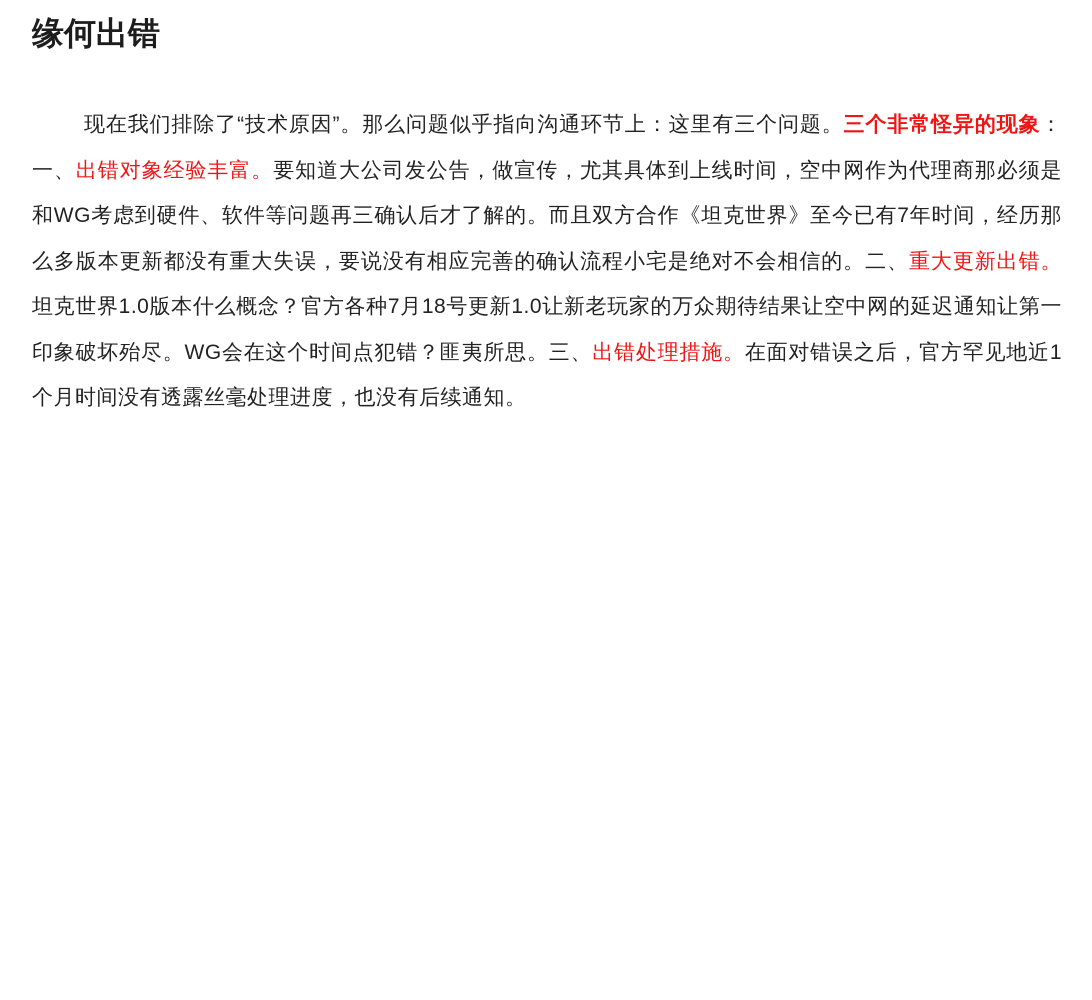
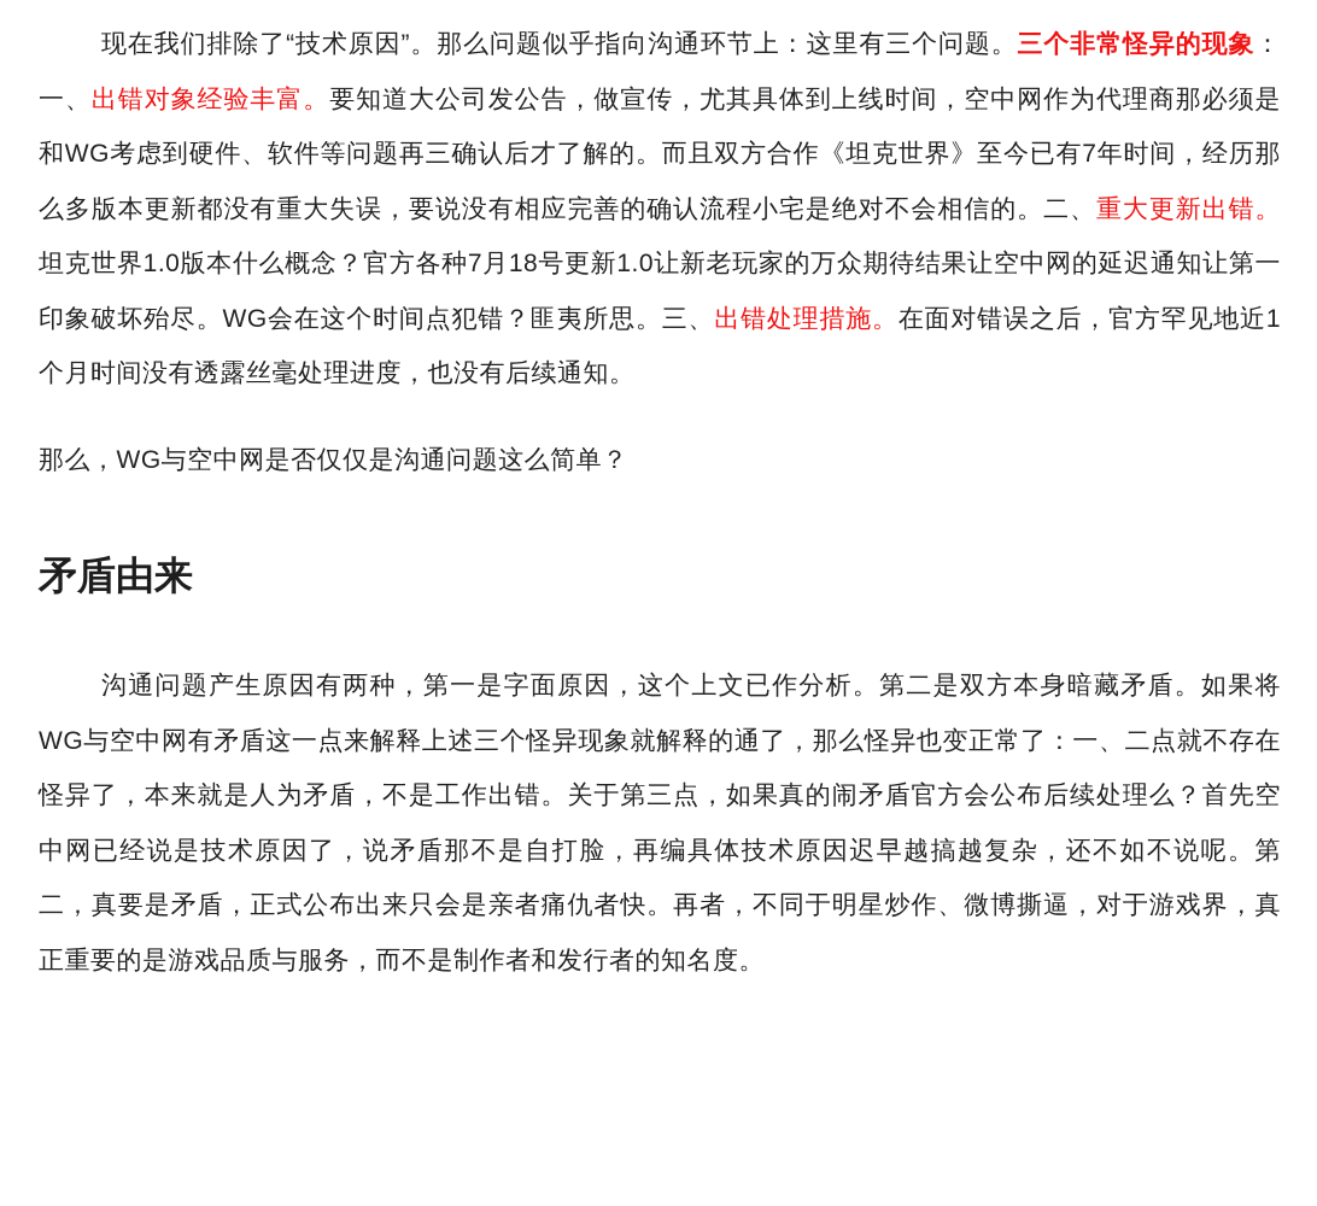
- 缘何出错
  现在我们排除了“技术原因”。那么问题似乎指向沟通环节上：这里有三个问题。三个非常怪异的现象：一、出错对象经验丰富。要知道大公司发公告，做宣传，尤其具体到上线时间，空中网作为代理商那必须是和WG考虑到硬件、软件等问题再三确认后才了解的。而且双方合作《坦克世界》至今已有7年时间，经历那么多版本更新都没有重大失误，要说没有相应完善的确认流程小宅是绝对不会相信的。二、重大更新出错。坦克世界1.0版本什么概念？官方各种7月18号更新1.0让新老玩家的万众期待结果让空中网的延迟通知让第一印象破坏殆尽。WG会在这个时间点犯错？匪夷所思。三、出错处理措施。在面对错误之后，官方罕见地近1个月时间没有透露丝毫处理进度，也没有后续通知。
+ 那么，WG与空中网是否仅仅是沟通问题这么简单？
+ 矛盾由来
+ 沟通问题产生原因有两种，第一是字面原因，这个上文已作分析。第二是双方本身暗藏矛盾。如果将WG与空中网有矛盾这一点来解释上述三个怪异现象就解释的通了，那么怪异也变正常了：一、二点就不存在怪异了，本来就是人为矛盾，不是工作出错。关于第三点，如果真的闹矛盾官方会公布后续处理么？首先空中网已经说是技术原因了，说矛盾那不是自打脸，再编具体技术原因迟早越搞越复杂，还不如不说呢。第二，真要是矛盾，正式公布出来只会是亲者痛仇者快。再者，不同于明星炒作、微博撕逼，对于游戏界，真正重要的是游戏品质与服务，而不是制作者和发行者的知名度。
